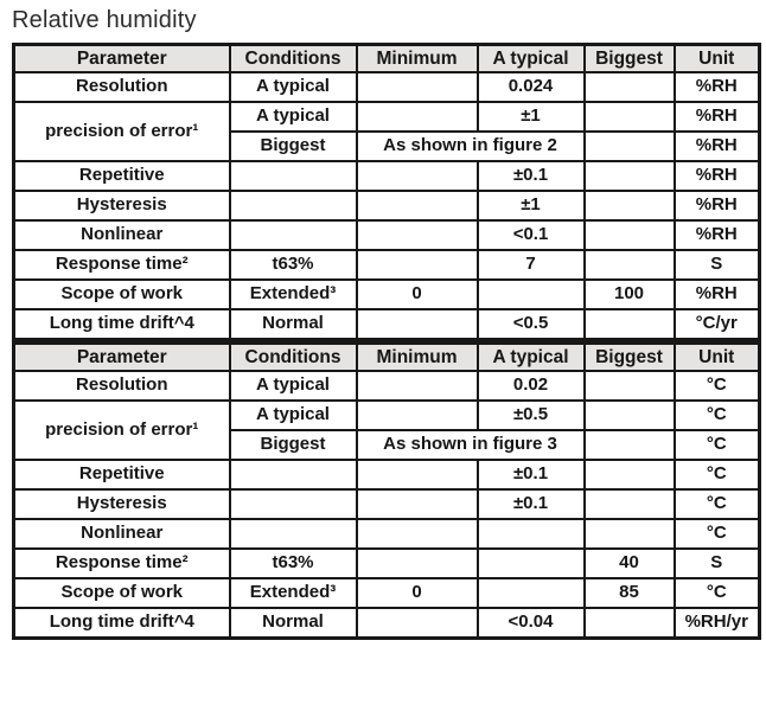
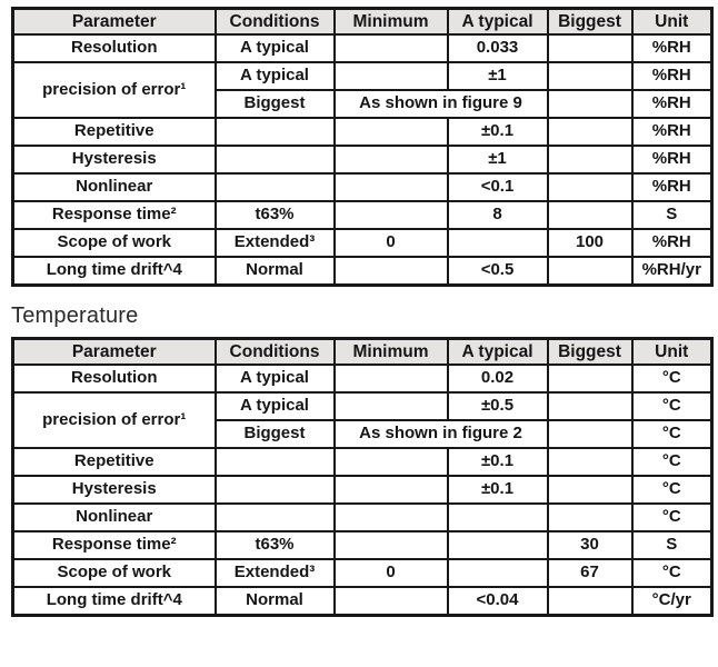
- Relative humidity
  Parameter	Conditions	Minimum	A typical	Biggest	Unit
- Resolution	A typical		0.024		%RH
+ Resolution	A typical		0.033		%RH
  precision of error¹	A typical		±1		%RH
- Biggest	As shown in figure 2		%RH
+ Biggest	As shown in figure 9		%RH
  Repetitive			±0.1		%RH
  Hysteresis			±1		%RH
  Nonlinear			<0.1		%RH
- Response time²	t63%		7		S
+ Response time²	t63%		8		S
  Scope of work	Extended³	0		100	%RH
- Long time drift^4	Normal		<0.5		°C/yr
+ Long time drift^4	Normal		<0.5		%RH/yr
+ Temperature
  Parameter	Conditions	Minimum	A typical	Biggest	Unit
  Resolution	A typical		0.02		°C
  precision of error¹	A typical		±0.5		°C
- Biggest	As shown in figure 3		°C
+ Biggest	As shown in figure 2		°C
  Repetitive			±0.1		°C
  Hysteresis			±0.1		°C
  Nonlinear					°C
- Response time²	t63%			40	S
+ Response time²	t63%			30	S
- Scope of work	Extended³	0		85	°C
+ Scope of work	Extended³	0		67	°C
- Long time drift^4	Normal		<0.04		%RH/yr
+ Long time drift^4	Normal		<0.04		°C/yr
